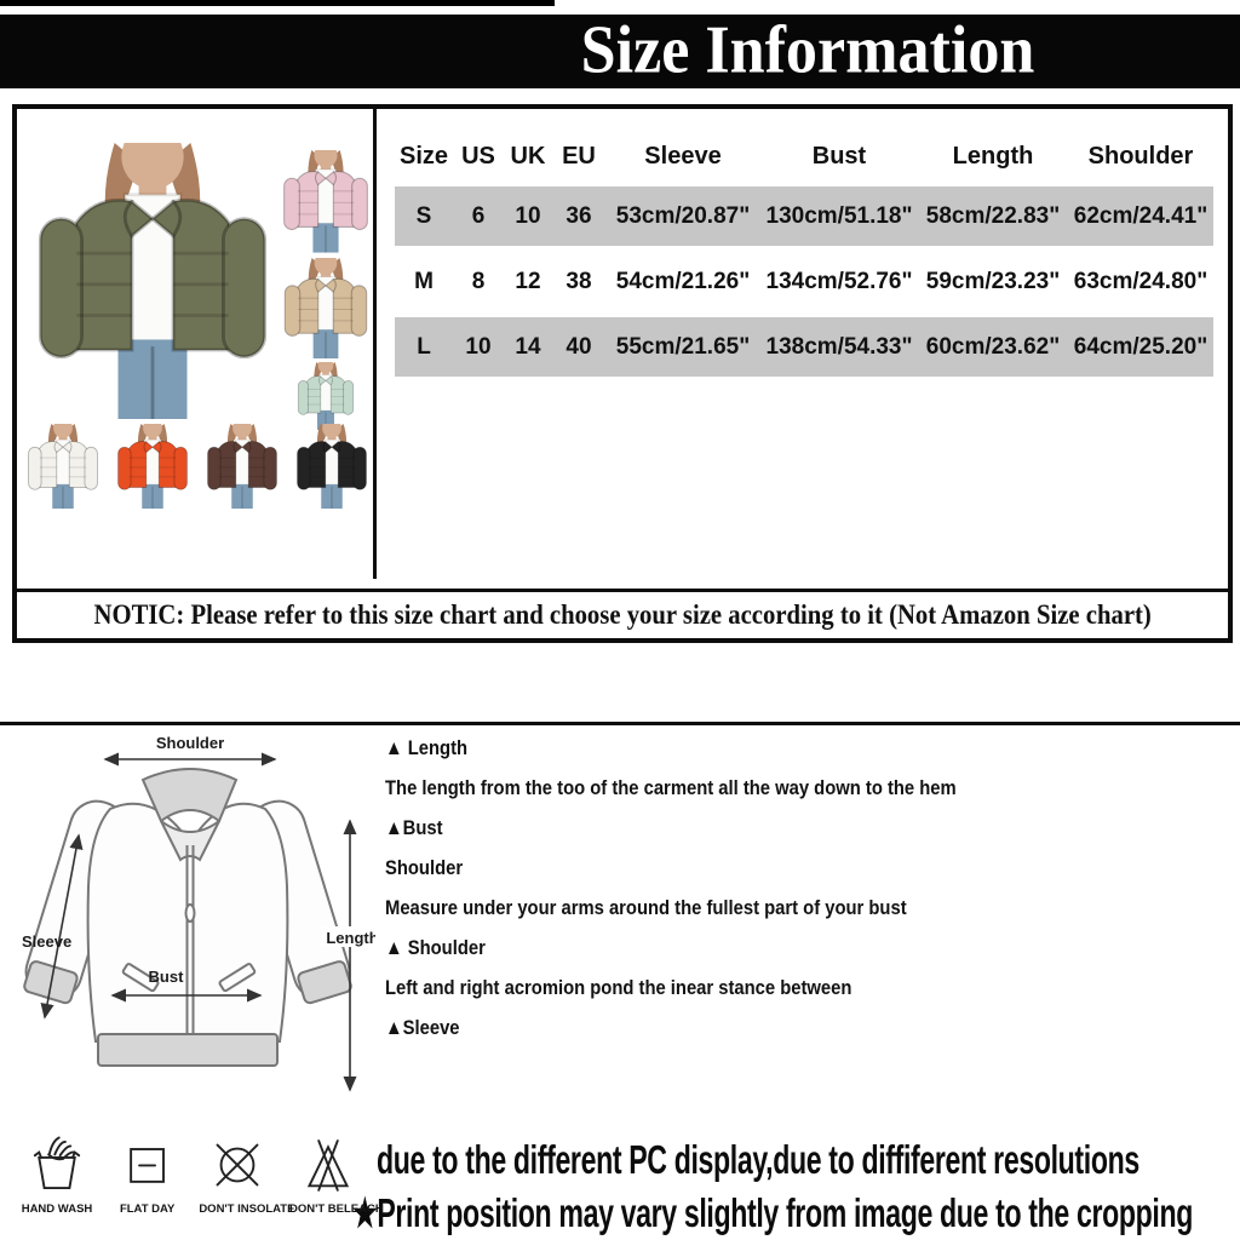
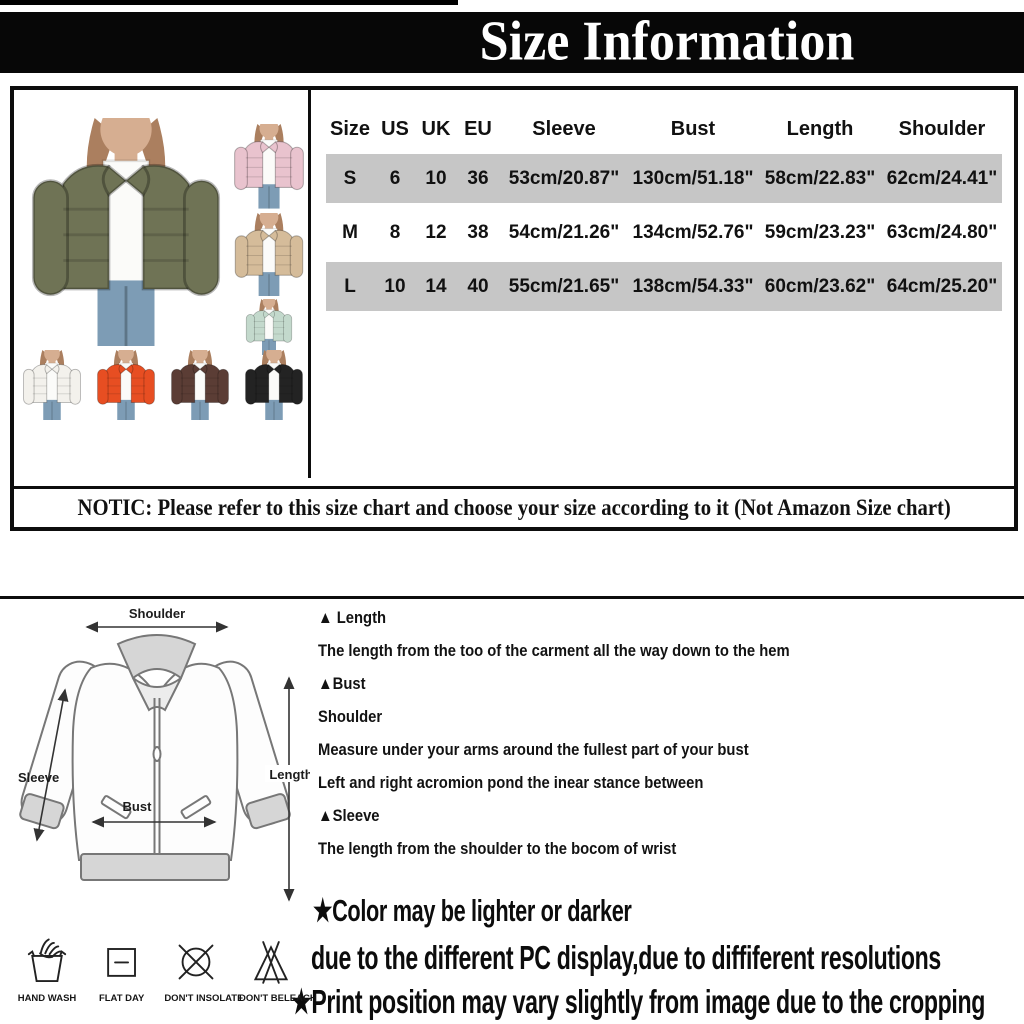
  Size Information
  Size	US	UK	EU	Sleeve	Bust	Length	Shoulder
  S	6	10	36	53cm/20.87"	130cm/51.18"	58cm/22.83"	62cm/24.41"
  M	8	12	38	54cm/21.26"	134cm/52.76"	59cm/23.23"	63cm/24.80"
  L	10	14	40	55cm/21.65"	138cm/54.33"	60cm/23.62"	64cm/25.20"
  NOTIC: Please refer to this size chart and choose your size according to it (Not Amazon Size chart)
  Shoulder
  Sleeve
  Bust
  Length
  ▲ Length
  The length from the too of the carment all the way down to the hem
  ▲Bust
  Shoulder
  Measure under your arms around the fullest part of your bust
- ▲ Shoulder
  Left and right acromion pond the inear stance between
  ▲Sleeve
+ The length from the shoulder to the bocom of wrist
+ ★Color may be lighter or darker
  due to the different PC display,due to diffiferent resolutions
  ★Print position may vary slightly from image due to the cropping
  HAND WASH
  FLAT DAY
  DON'T INSOLAT
  DON'T BELEACH
